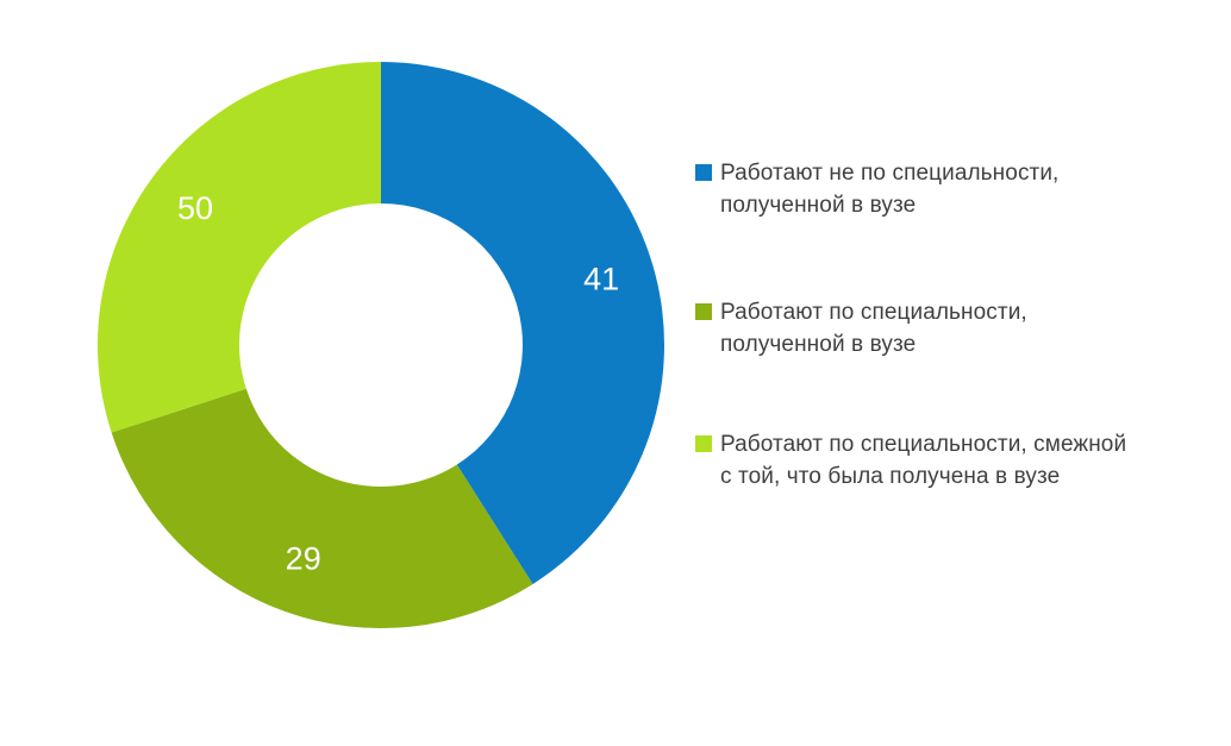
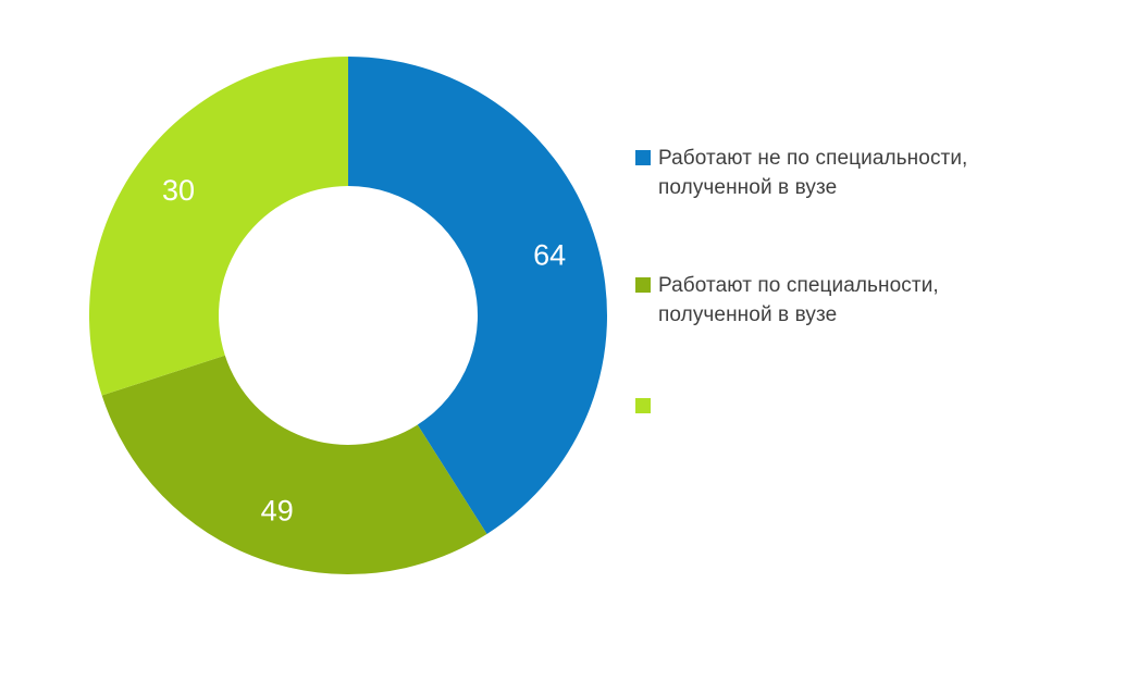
- 41
+ 64
- 29
+ 49
- 50
+ 30
  Работают не по специальности,
  полученной в вузе
  Работают по специальности,
  полученной в вузе
- Работают по специальности, смежной
- с той, что была получена в вузе
